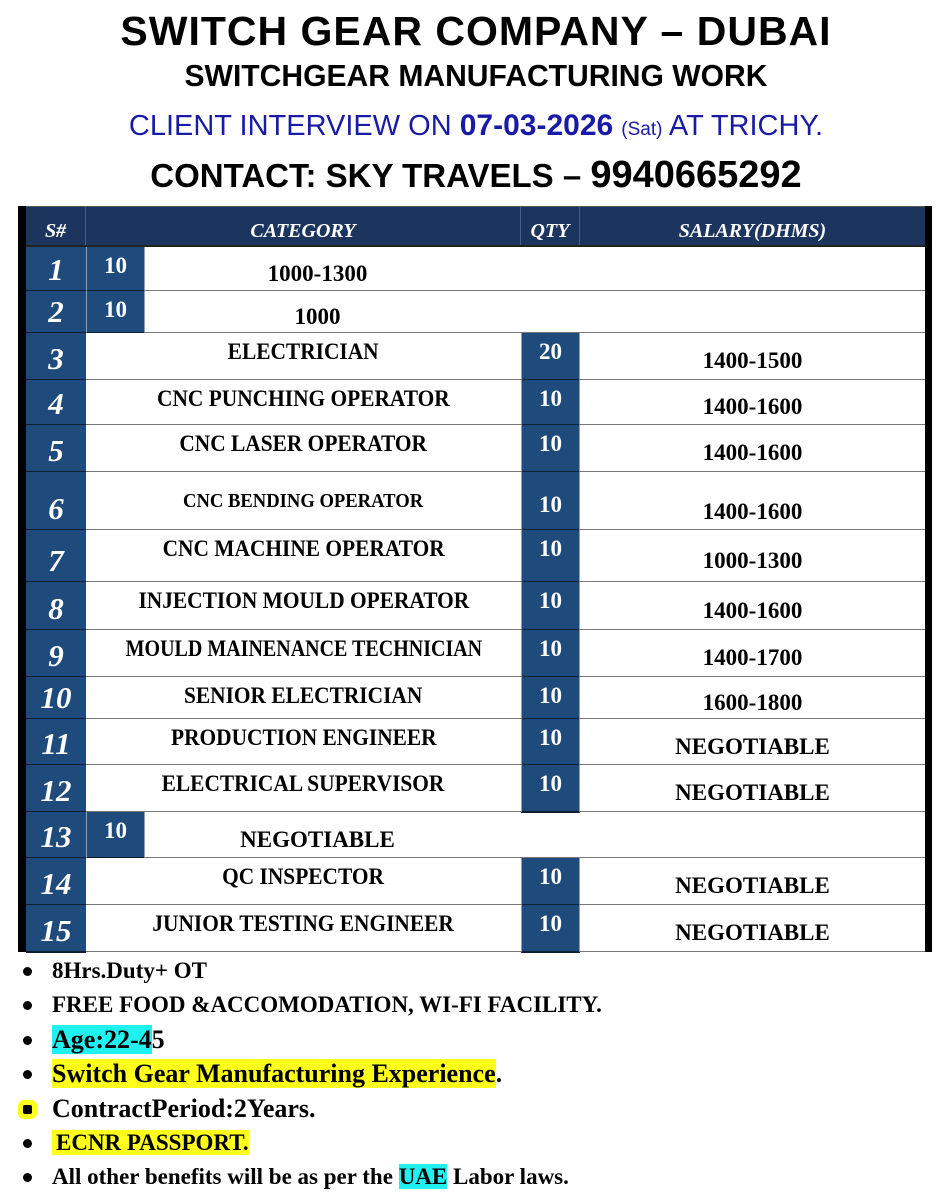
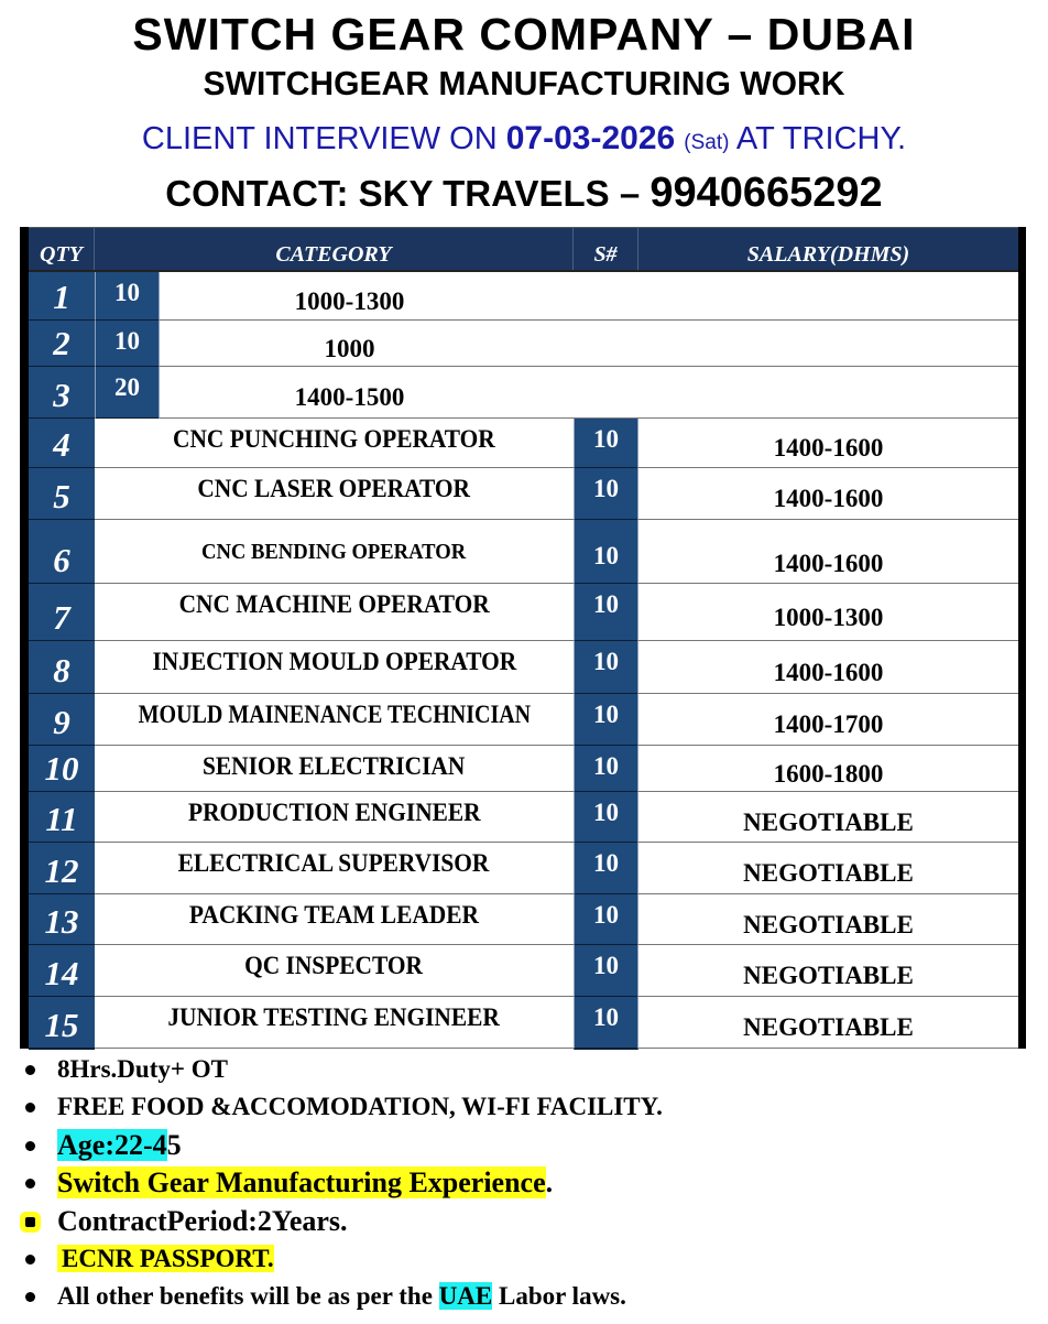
  SWITCH GEAR COMPANY – DUBAI
  SWITCHGEAR MANUFACTURING WORK
  CLIENT INTERVIEW ON 07-03-2026 (Sat) AT TRICHY.
  CONTACT: SKY TRAVELS – 9940665292
- S#
+ QTY
  CATEGORY
- QTY
+ S#
  SALARY(DHMS)
  1
  10
  1000-1300
  2
  10
  1000
  3
- ELECTRICIAN
  20
  1400-1500
  4
  CNC PUNCHING OPERATOR
  10
  1400-1600
  5
  CNC LASER OPERATOR
  10
  1400-1600
  6
  CNC BENDING OPERATOR
  10
  1400-1600
  7
  CNC MACHINE OPERATOR
  10
  1000-1300
  8
  INJECTION MOULD OPERATOR
  10
  1400-1600
  9
  MOULD MAINENANCE TECHNICIAN
  10
  1400-1700
  10
  SENIOR ELECTRICIAN
  10
  1600-1800
  11
  PRODUCTION ENGINEER
  10
  NEGOTIABLE
  12
  ELECTRICAL SUPERVISOR
  10
  NEGOTIABLE
  13
+ PACKING TEAM LEADER
  10
  NEGOTIABLE
  14
  QC INSPECTOR
  10
  NEGOTIABLE
  15
  JUNIOR TESTING ENGINEER
  10
  NEGOTIABLE
  8Hrs.Duty+ OT
  FREE FOOD &ACCOMODATION, WI-FI FACILITY.
  Age:22-45
  Switch Gear Manufacturing Experience.
  ContractPeriod:2Years.
  ECNR PASSPORT.
  All other benefits will be as per the UAE Labor laws.
